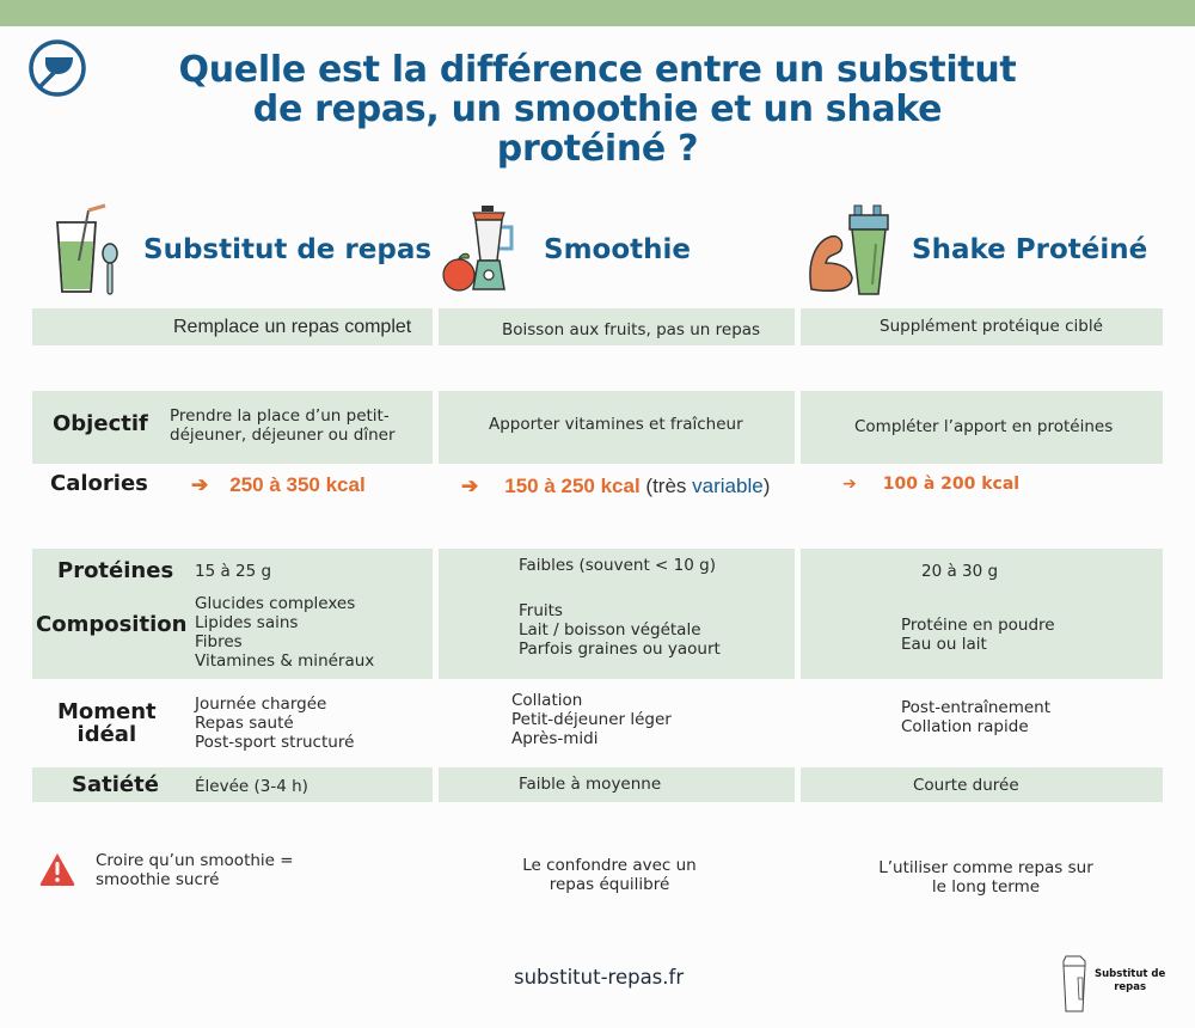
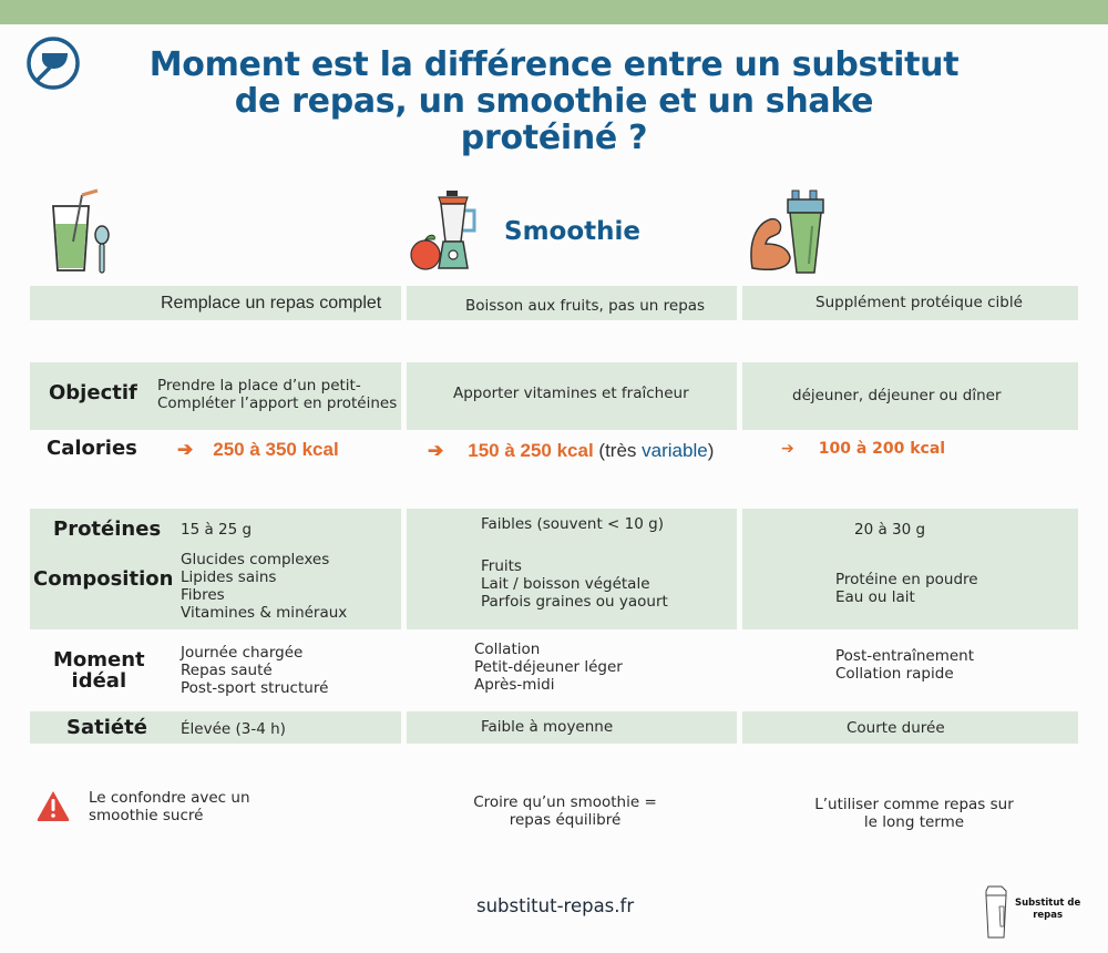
- Quelle est la différence entre un substitut
+ Moment est la différence entre un substitut
  de repas, un smoothie et un shake
  protéiné ?
- Substitut de repas
  Smoothie
- Shake Protéiné
  Remplace un repas complet
  Boisson aux fruits, pas un repas
  Supplément protéique ciblé
  Objectif
  Prendre la place d’un petit-
- déjeuner, déjeuner ou dîner
+ Compléter l’apport en protéines
  Apporter vitamines et fraîcheur
- Compléter l’apport en protéines
+ déjeuner, déjeuner ou dîner
  Calories
  ➔ 250 à 350 kcal
  ➔ 150 à 250 kcal (très variable)
  ➔ 100 à 200 kcal
  Protéines
  15 à 25 g
  Faibles (souvent < 10 g)
  20 à 30 g
  Composition
  Glucides complexes
  Lipides sains
  Fibres
  Vitamines & minéraux
  Fruits
  Lait / boisson végétale
  Parfois graines ou yaourt
  Protéine en poudre
  Eau ou lait
  Moment
  idéal
  Journée chargée
  Repas sauté
  Post-sport structuré
  Collation
  Petit-déjeuner léger
  Après-midi
  Post-entraînement
  Collation rapide
  Satiété
  Élevée (3-4 h)
  Faible à moyenne
  Courte durée
- Croire qu’un smoothie =
+ Le confondre avec un
  smoothie sucré
- Le confondre avec un
+ Croire qu’un smoothie =
  repas équilibré
  L’utiliser comme repas sur
  le long terme
  substitut-repas.fr
  Substitut de
  repas
